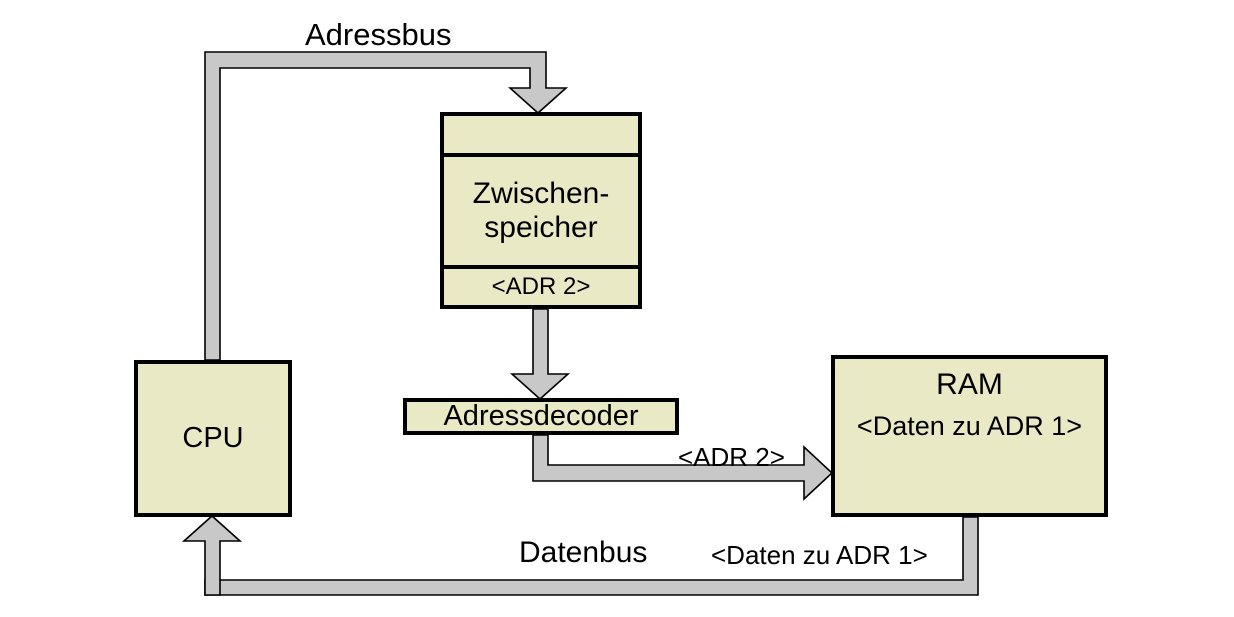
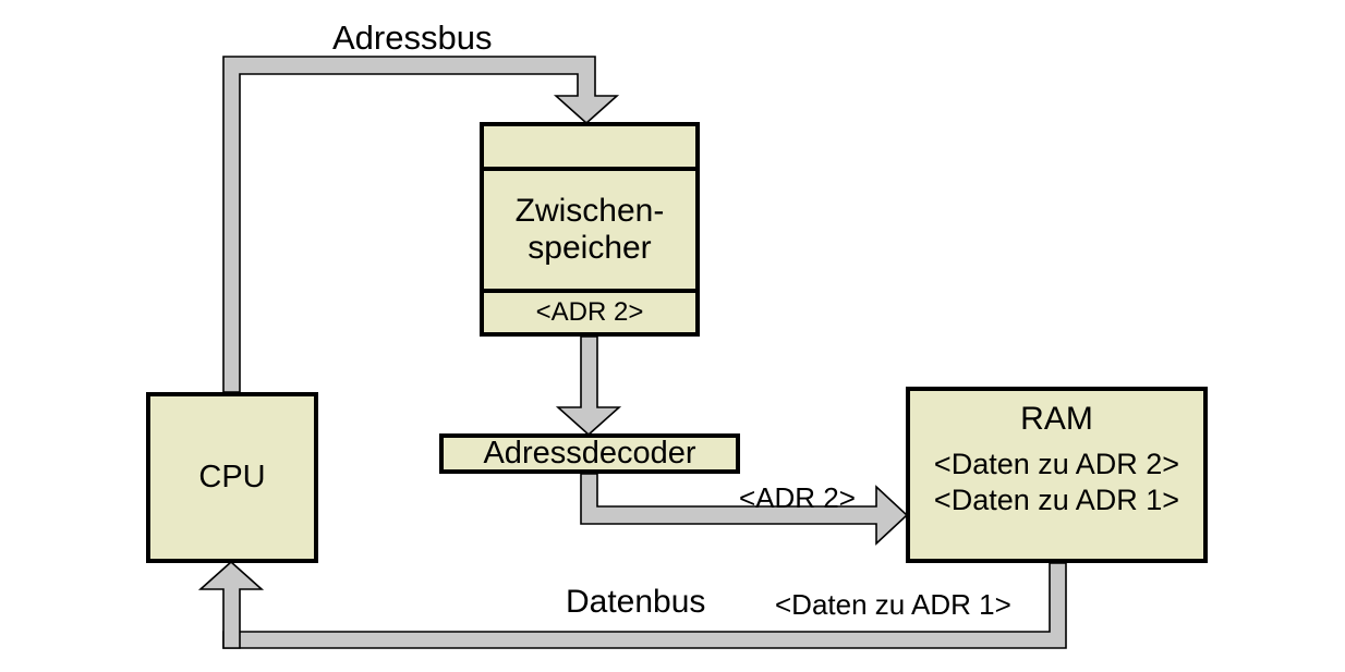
  CPU
  Zwischen-
  speicher
  <ADR 2>
  Adressdecoder
  RAM
+ <Daten zu ADR 2>
  <Daten zu ADR 1>
  Adressbus
  <ADR 2>
  Datenbus
  <Daten zu ADR 1>
